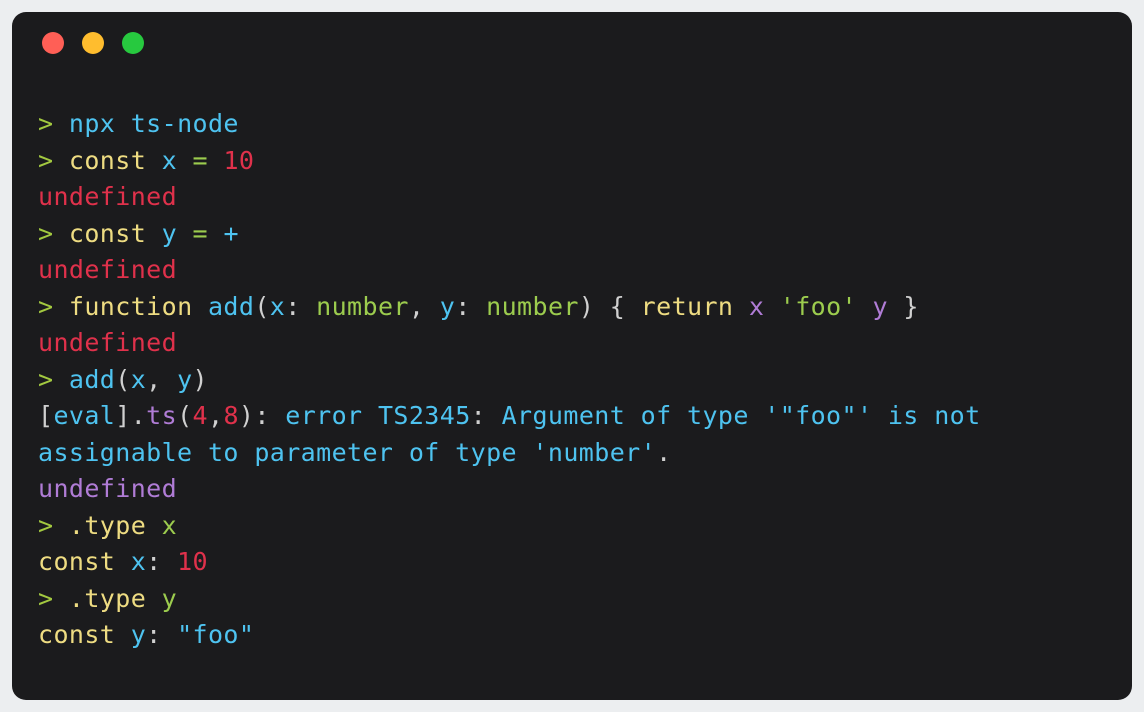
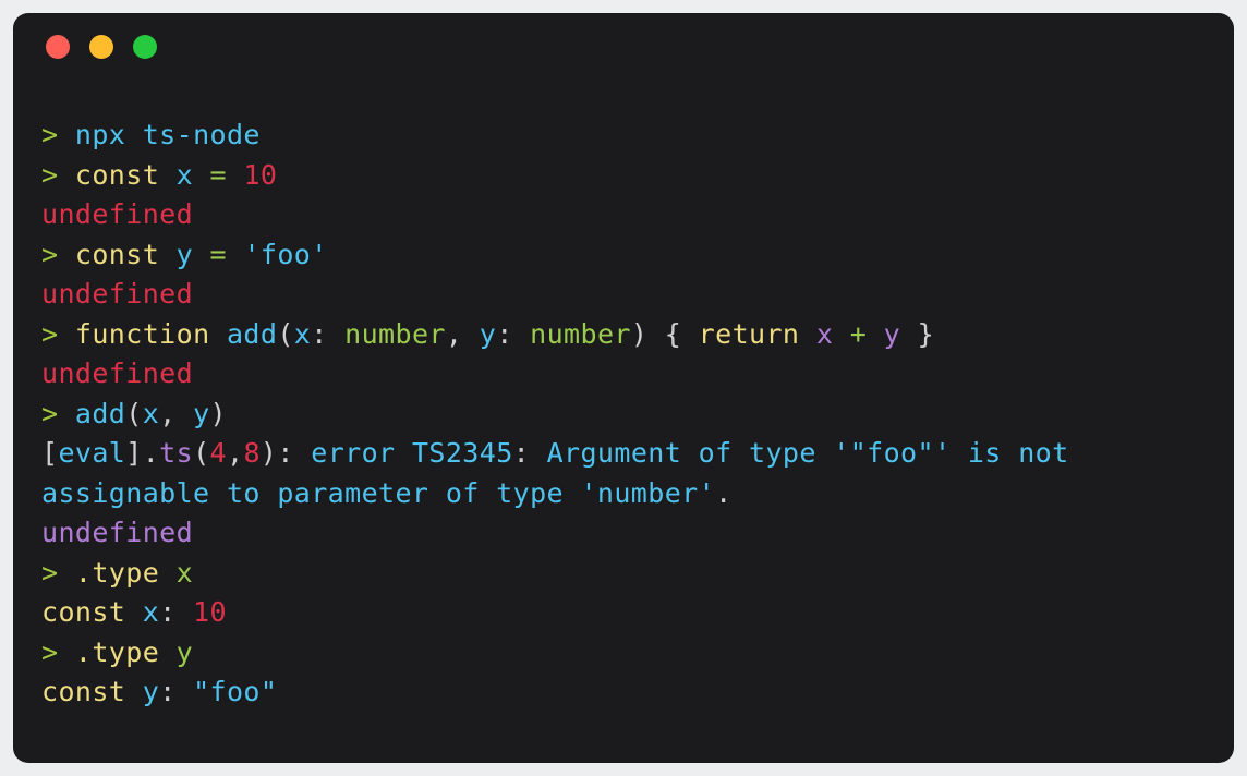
  > npx ts-node
  > const x = 10
  undefined
- > const y = +
+ > const y = 'foo'
  undefined
- > function add(x: number, y: number) { return x 'foo' y }
+ > function add(x: number, y: number) { return x + y }
  undefined
  > add(x, y)
  [eval].ts(4,8): error TS2345: Argument of type '"foo"' is not
  assignable to parameter of type 'number'.
  undefined
  > .type x
  const x: 10
  > .type y
  const y: "foo"
